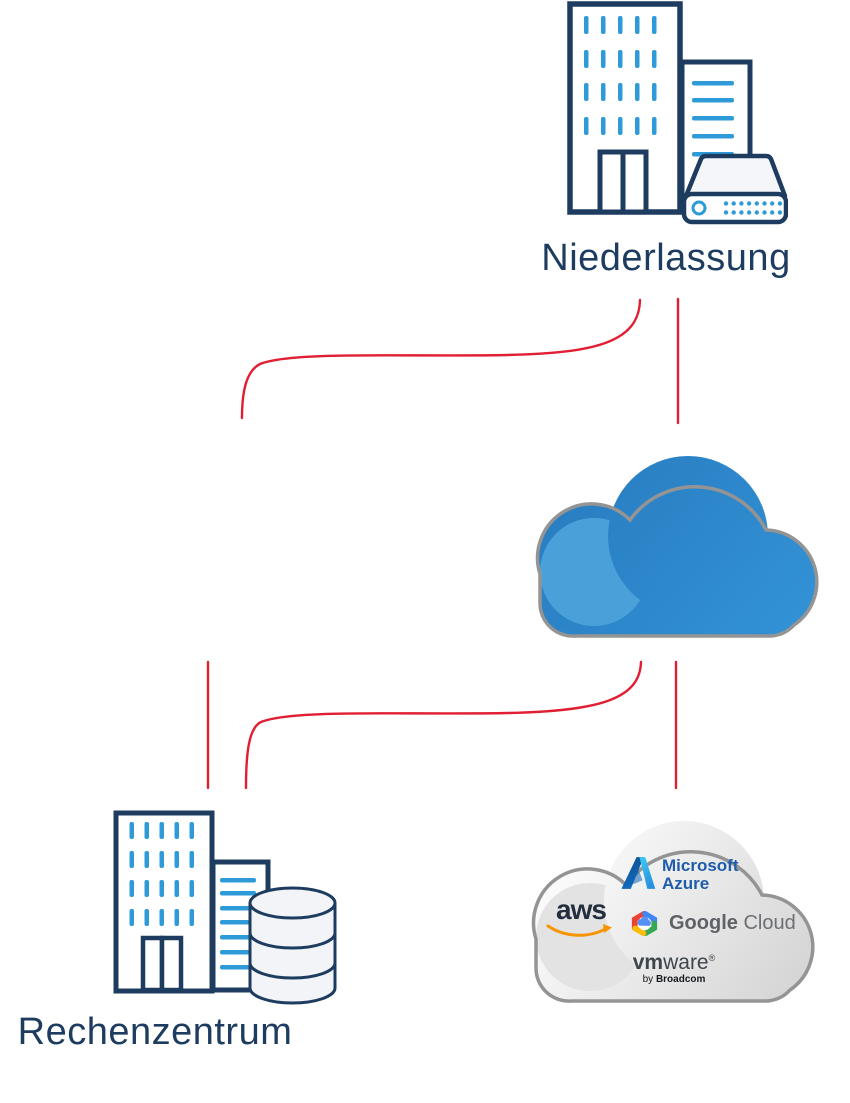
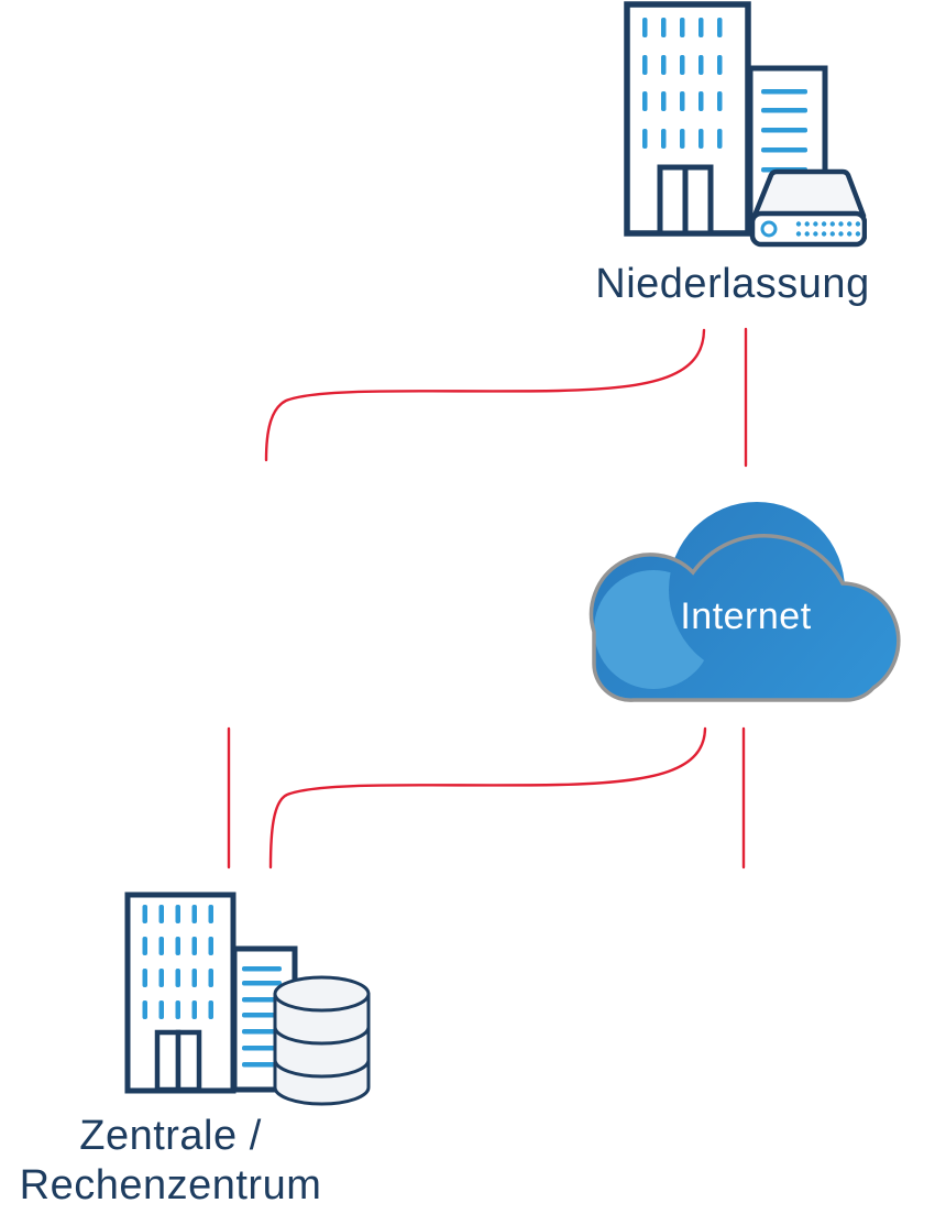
  Niederlassung
+ Internet
+ Zentrale /
  Rechenzentrum
- Microsoft
- Azure
- aws
- Google Cloud
- vmware®
- by Broadcom
